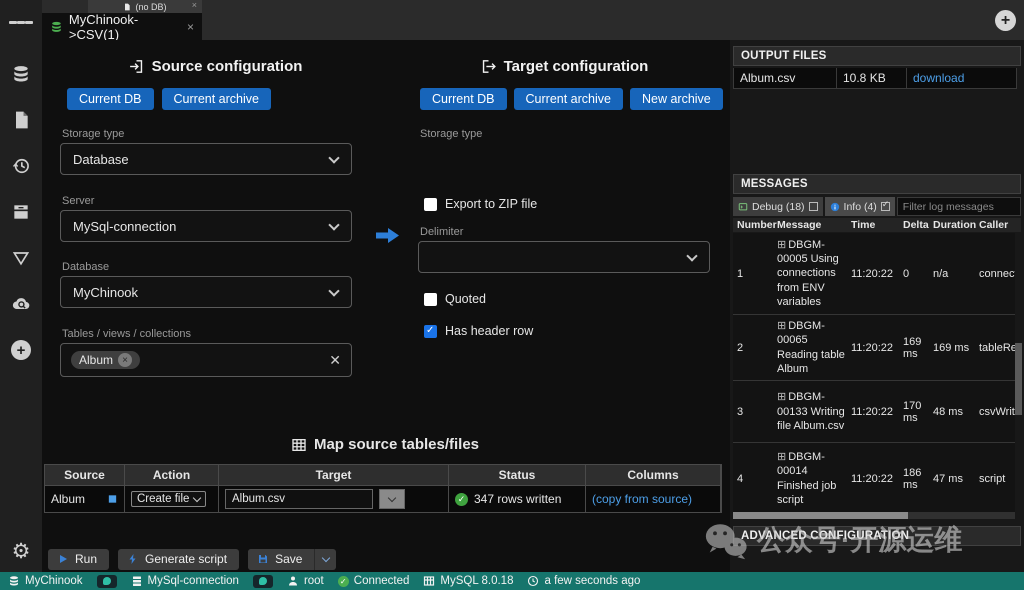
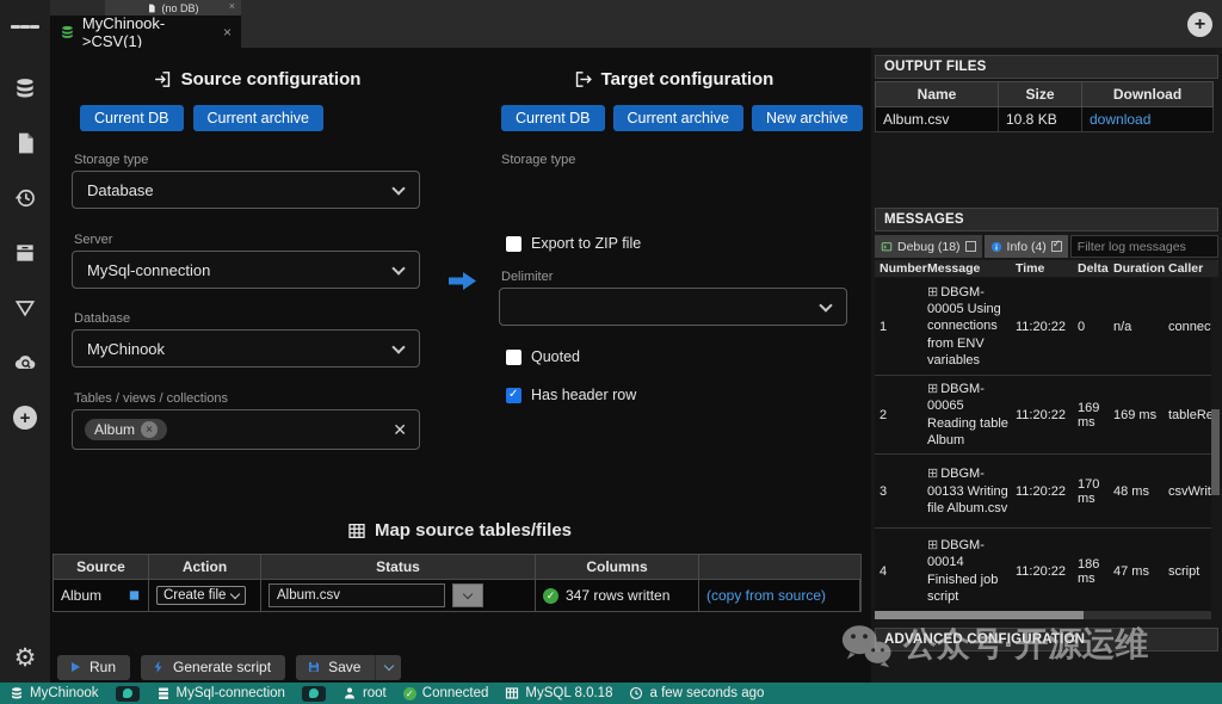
  +
  ⚙
  (no DB)
  ×
  MyChinook->CSV(1)
  ×
  +
  Source configuration
  Current DB
  Current archive
  Storage type
  Database
  Server
  MySql-connection
  Database
  MyChinook
  Tables / views / collections
  Album
  ×
  ✕
  Target configuration
  Current DB
  Current archive
  New archive
  Storage type
  Export to ZIP file
  Delimiter
  Quoted
  Has header row
  Map source tables/files
  Source
  Action
- Target
  Status
  Columns
  Album
  Create file
  Album.csv
  ✓
  347 rows written
  (copy from source)
  OUTPUT FILES
+ Name
+ Size
+ Download
  Album.csv
  10.8 KB
  download
  MESSAGES
  Debug (18)
  Info (4)
  Filter log messages
  Number
  Message
  Time
  Delta
  Duration
  Caller
  1
  ⊞ DBGM-00005 Using connections from ENV variables
  11:20:22
  0
  n/a
  2
  ⊞ DBGM-00065 Reading table Album
  11:20:22
  169 ms
  169 ms
  3
  ⊞ DBGM-00133 Writing file Album.csv
  11:20:22
  170 ms
  48 ms
  csvWrit
  4
  ⊞ DBGM-00014 Finished job script
  11:20:22
  186 ms
  47 ms
  script
  ADVANCED CONFIGURATION
  Run
  Generate script
  Save
  公众号·开源运维
  MyChinook
  MySql-connection
  root
  ✓
  Connected
  MySQL 8.0.18
  a few seconds ago
